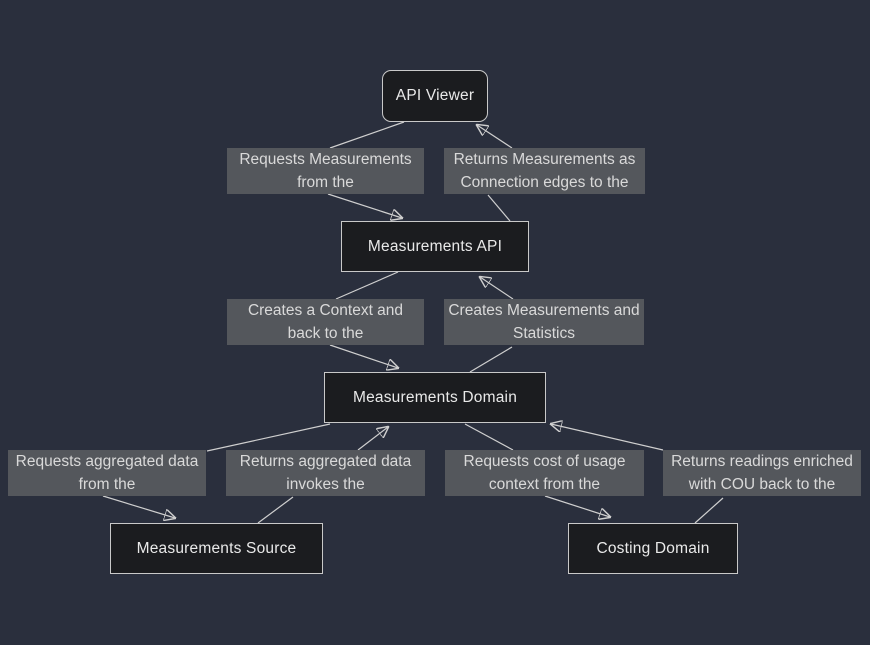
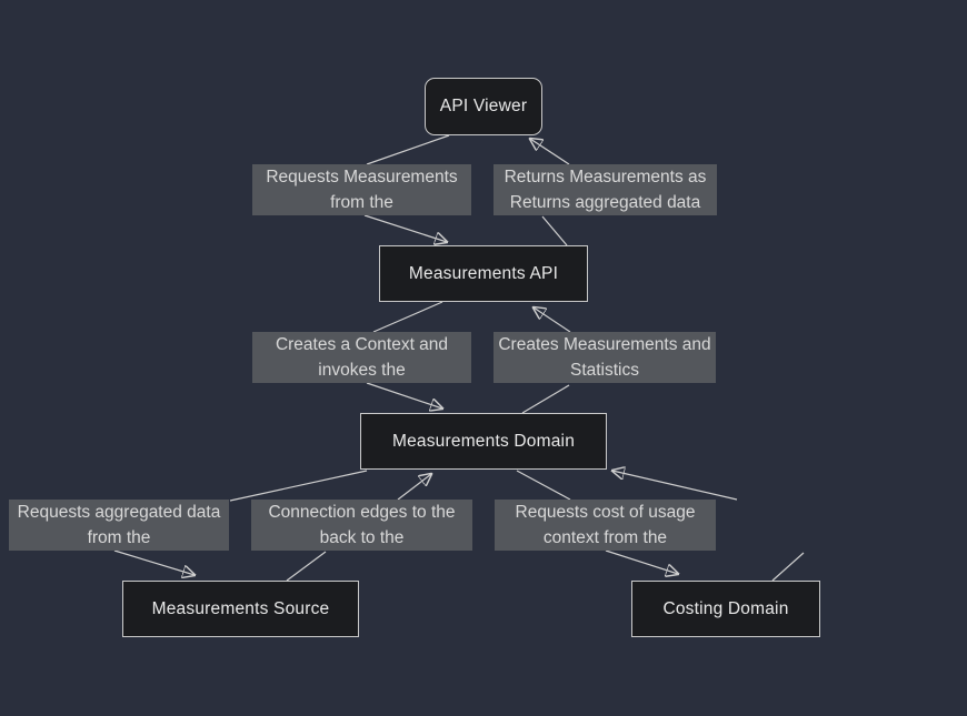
  API Viewer
  Measurements API
  Measurements Domain
  Measurements Source
  Costing Domain
  Requests Measurements
  from the
  Returns Measurements as
- Connection edges to the
+ Returns aggregated data
  Creates a Context and
- back to the
+ invokes the
  Creates Measurements and
  Statistics
  Requests aggregated data
  from the
- Returns aggregated data
+ Connection edges to the
- invokes the
+ back to the
  Requests cost of usage
  context from the
- Returns readings enriched
- with COU back to the
